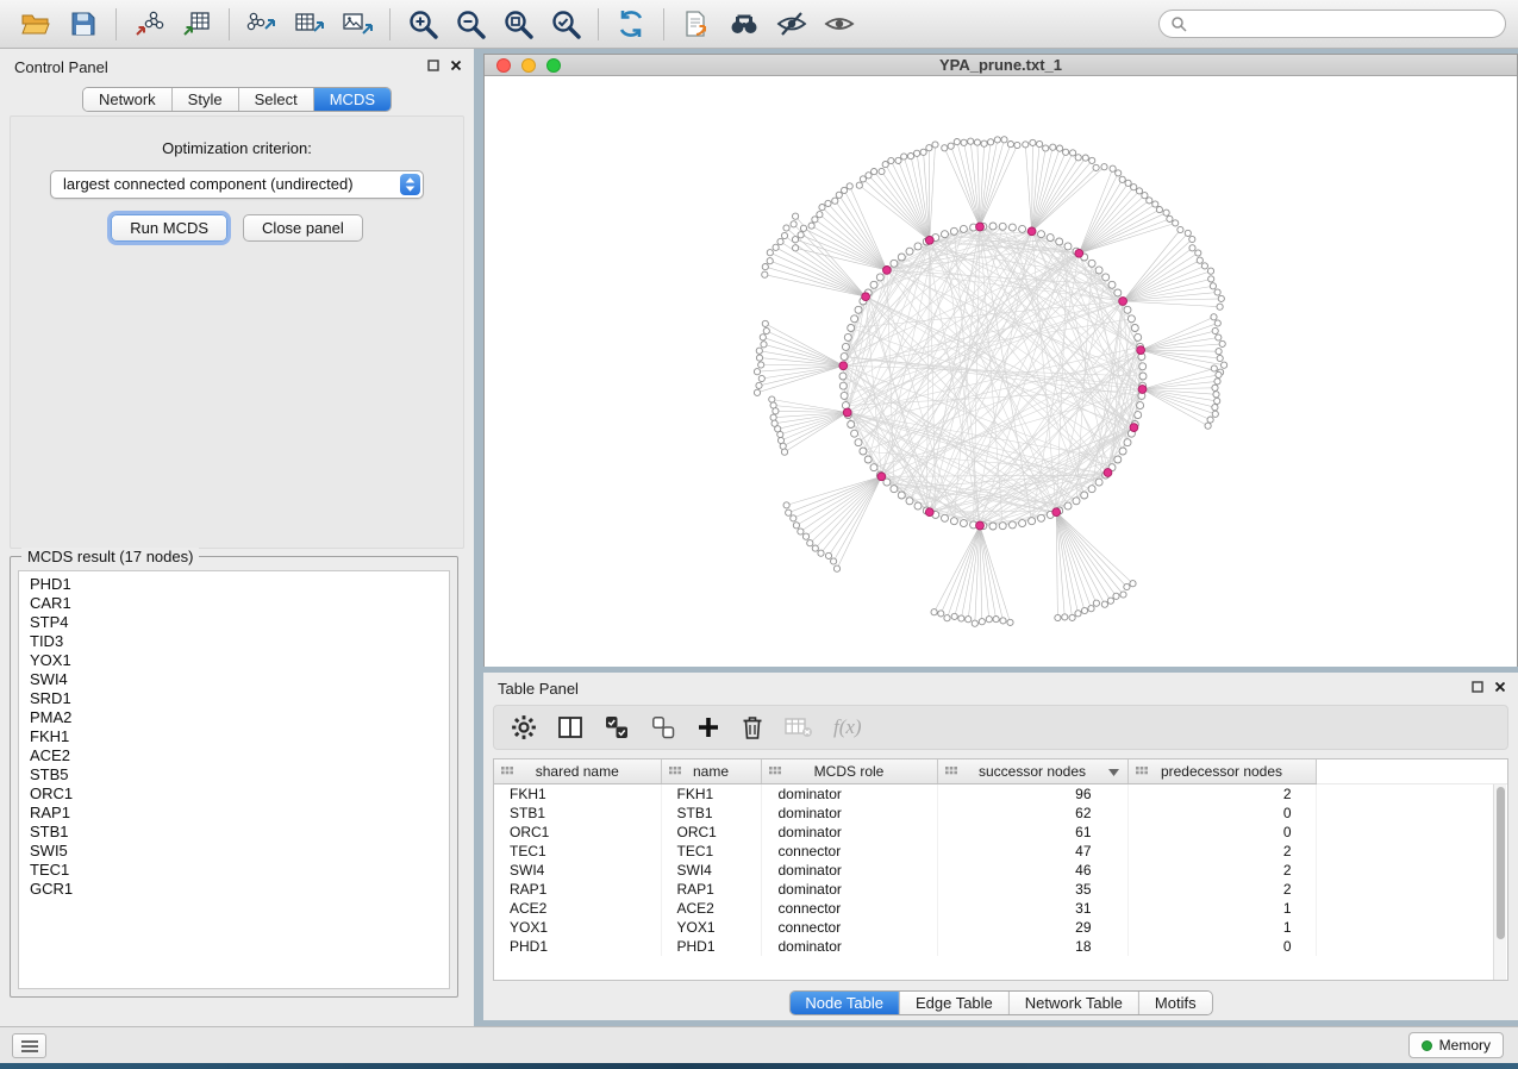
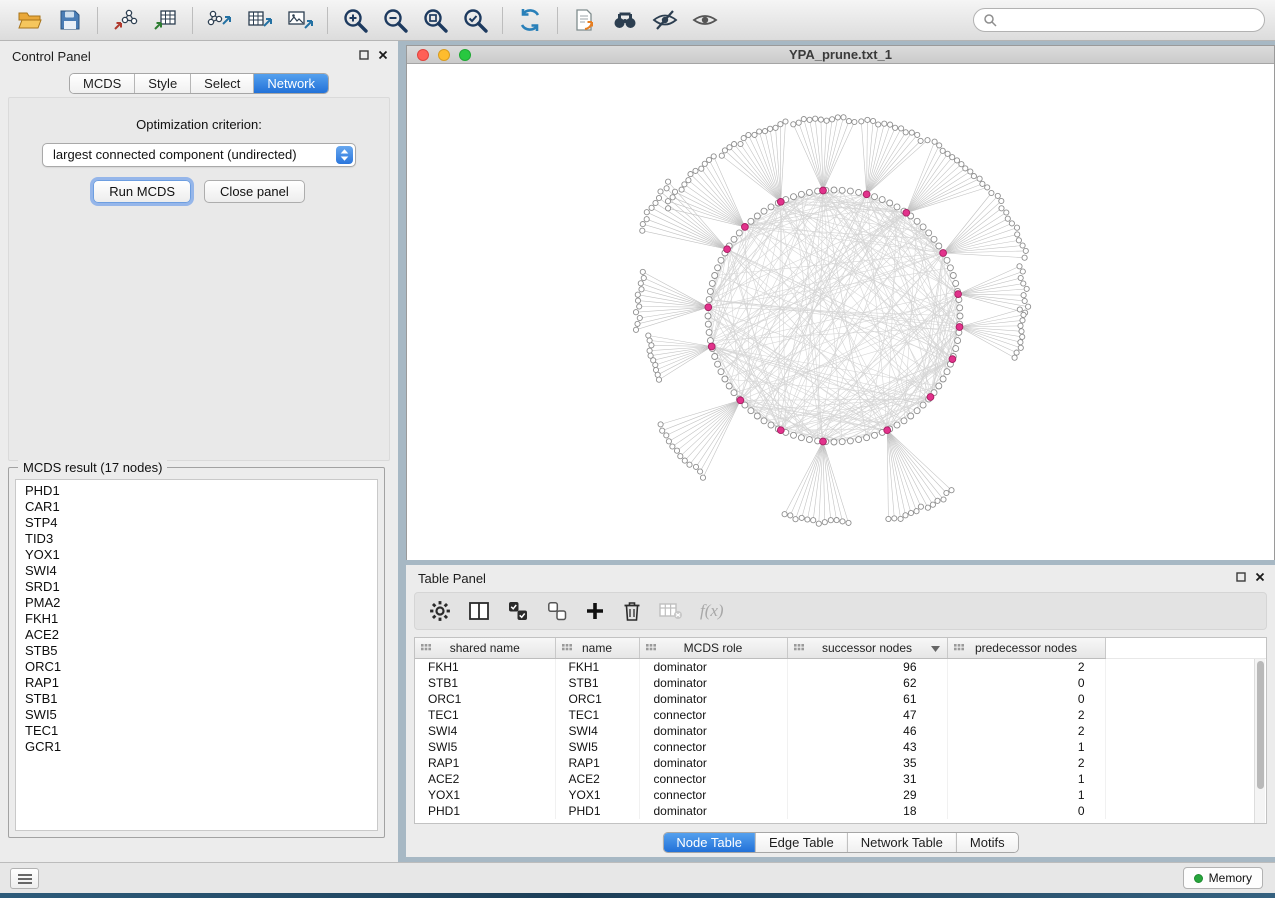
  Control Panel
- Network
+ MCDS
  Style
  Select
- MCDS
+ Network
  Optimization criterion:
  largest connected component (undirected)
  Run MCDS
  Close panel
  MCDS result (17 nodes)
  PHD1
  CAR1
  STP4
  TID3
  YOX1
  SWI4
  SRD1
  PMA2
  FKH1
  ACE2
  STB5
  ORC1
  RAP1
  STB1
  SWI5
  TEC1
  GCR1
  YPA_prune.txt_1
  Table Panel
  f(x)
  shared name	name	MCDS role	successor nodes	predecessor nodes
  FKH1	FKH1	dominator	96	2
  STB1	STB1	dominator	62	0
  ORC1	ORC1	dominator	61	0
  TEC1	TEC1	connector	47	2
  SWI4	SWI4	dominator	46	2
+ SWI5	SWI5	connector	43	1
  RAP1	RAP1	dominator	35	2
  ACE2	ACE2	connector	31	1
  YOX1	YOX1	connector	29	1
  PHD1	PHD1	dominator	18	0
  Node Table
  Edge Table
  Network Table
  Motifs
  Memory
